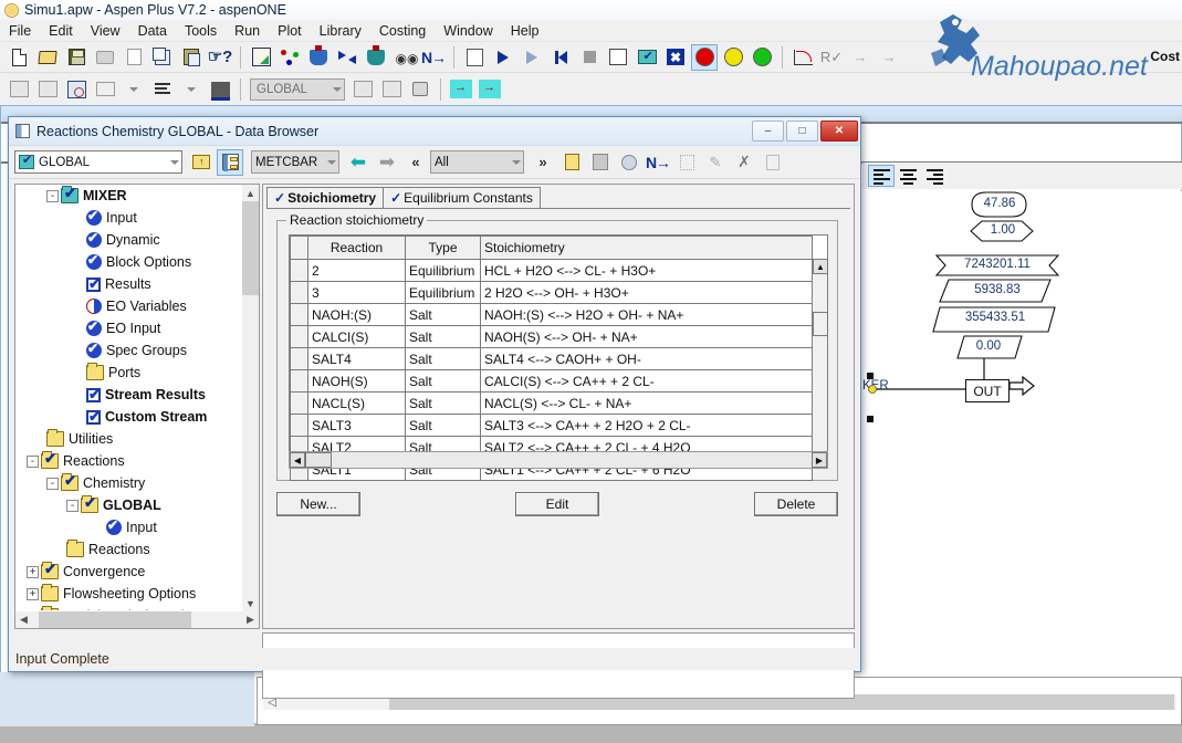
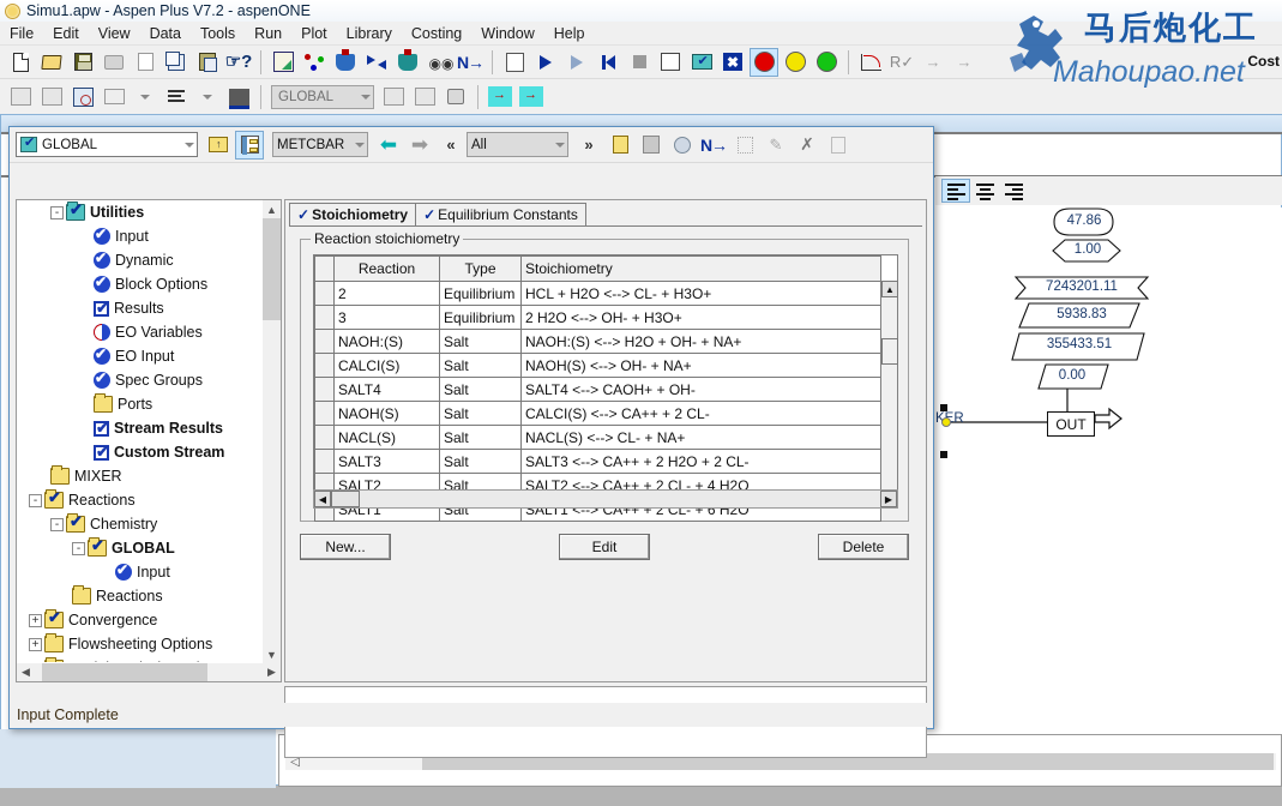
  Simu1.apw - Aspen Plus V7.2 - aspenONE
  File
  Edit
  View
  Data
  Tools
  Run
  Plot
  Library
  Costing
  Window
  Help
  ☞?
  ◉◉
  N→
  ✖
  R✓
  →
  →
  GLOBAL
  →
  →
  Cost
+ 马后炮化工
  Mahoupao.net
  47.86
  1.00
  7243201.11
  5938.83
  355433.51
  0.00
  OUT
  ◁
- Reactions Chemistry GLOBAL - Data Browser
- –
- □
- ✕
  GLOBAL
  ↑
  METCBAR
  ⬅
  ➡
  «
  All
  »
  N→
  ✎
  ✗
  -
- MIXER
+ Utilities
  Input
  Dynamic
  Block Options
  Results
  EO Variables
  EO Input
  Spec Groups
  Ports
  Stream Results
  Custom Stream
- Utilities
+ MIXER
  -
  Reactions
  -
  Chemistry
  -
  GLOBAL
  Input
  Reactions
  +
  Convergence
  +
  Flowsheeting Options
  ▲
  ▼
  ◀
  ▶
  ✓
  Stoichiometry
  ✓
  Equilibrium Constants
  Reaction stoichiometry
  	Reaction	Type	Stoichiometry
  	2	Equilibrium	HCL + H2O <--> CL- + H3O+
  	3	Equilibrium	2 H2O <--> OH- + H3O+
  	NAOH:(S)	Salt	NAOH:(S) <--> H2O + OH- + NA+
  	CALCI(S)	Salt	NAOH(S) <--> OH- + NA+
  	SALT4	Salt	SALT4 <--> CAOH+ + OH-
  	NAOH(S)	Salt	CALCI(S) <--> CA++ + 2 CL-
  	NACL(S)	Salt	NACL(S) <--> CL- + NA+
  	SALT3	Salt	SALT3 <--> CA++ + 2 H2O + 2 CL-
  	SALT2	Salt	SALT2 <--> CA++ + 2 CL- + 4 H2O
  	SALT1	Salt	SALT1 <--> CA++ + 2 CL- + 6 H2O
  ▲
  ◀
  ▶
  New...
  Edit
  Delete
  Input Complete
